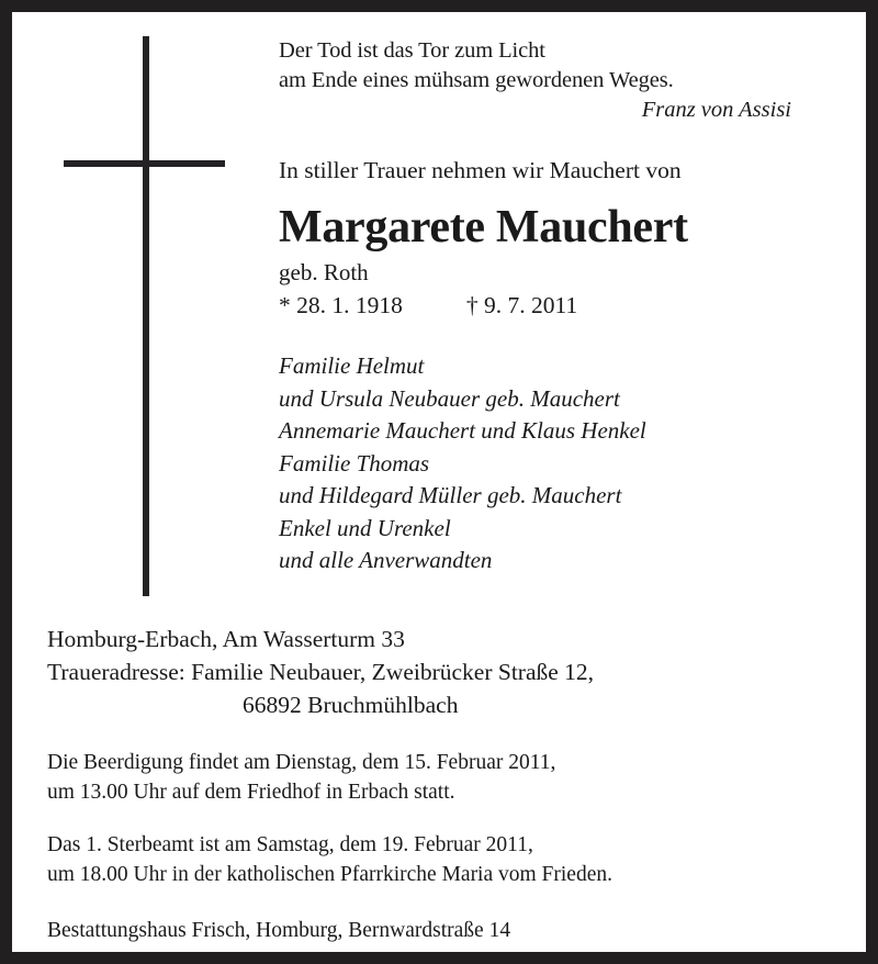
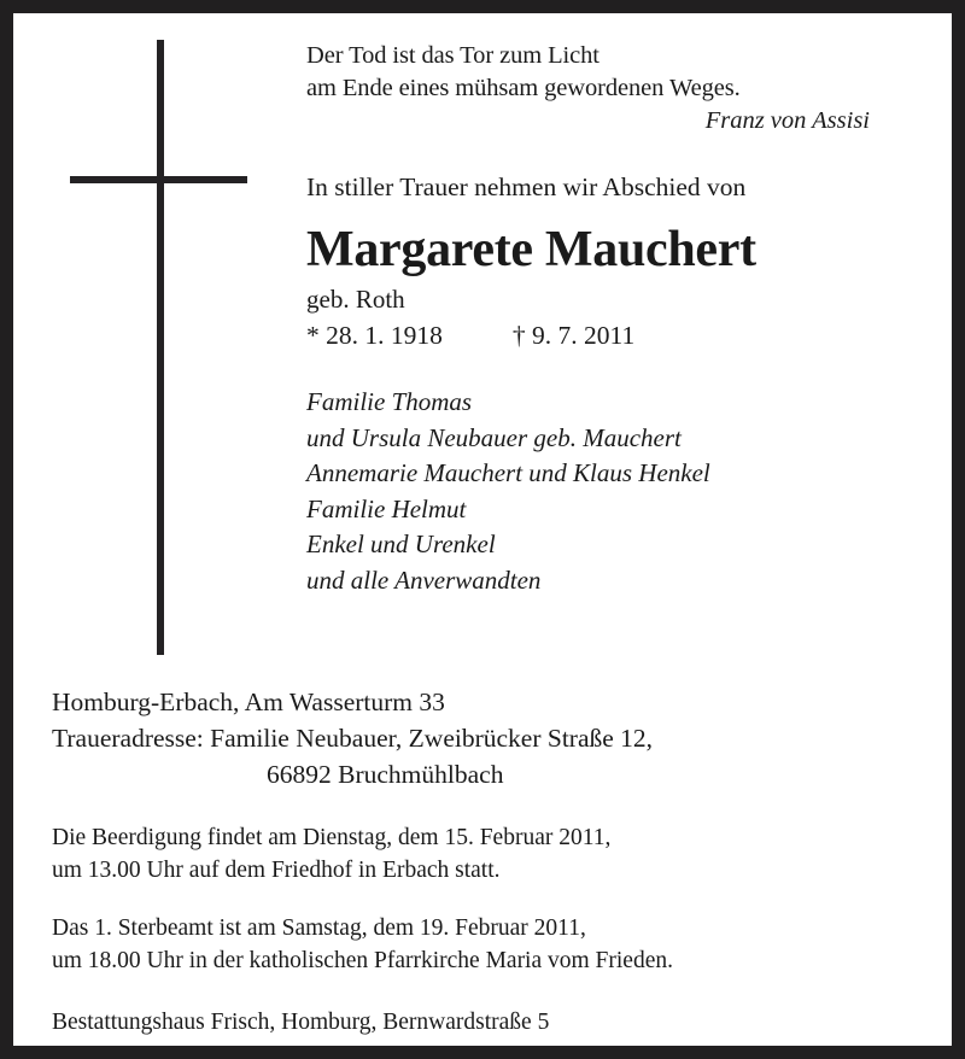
  Der Tod ist das Tor zum Licht
  am Ende eines mühsam gewordenen Weges.
  Franz von Assisi
- In stiller Trauer nehmen wir Mauchert von
+ In stiller Trauer nehmen wir Abschied von
  Margarete Mauchert
  geb. Roth
  * 28. 1. 1918 † 9. 7. 2011
- Familie Helmut
+ Familie Thomas
  und Ursula Neubauer geb. Mauchert
  Annemarie Mauchert und Klaus Henkel
- Familie Thomas
+ Familie Helmut
- und Hildegard Müller geb. Mauchert
  Enkel und Urenkel
  und alle Anverwandten
  Homburg-Erbach, Am Wasserturm 33
  Traueradresse: Familie Neubauer, Zweibrücker Straße 12,
  66892 Bruchmühlbach
  Die Beerdigung findet am Dienstag, dem 15. Februar 2011,
  um 13.00 Uhr auf dem Friedhof in Erbach statt.
  Das 1. Sterbeamt ist am Samstag, dem 19. Februar 2011,
  um 18.00 Uhr in der katholischen Pfarrkirche Maria vom Frieden.
- Bestattungshaus Frisch, Homburg, Bernwardstraße 14
+ Bestattungshaus Frisch, Homburg, Bernwardstraße 5
